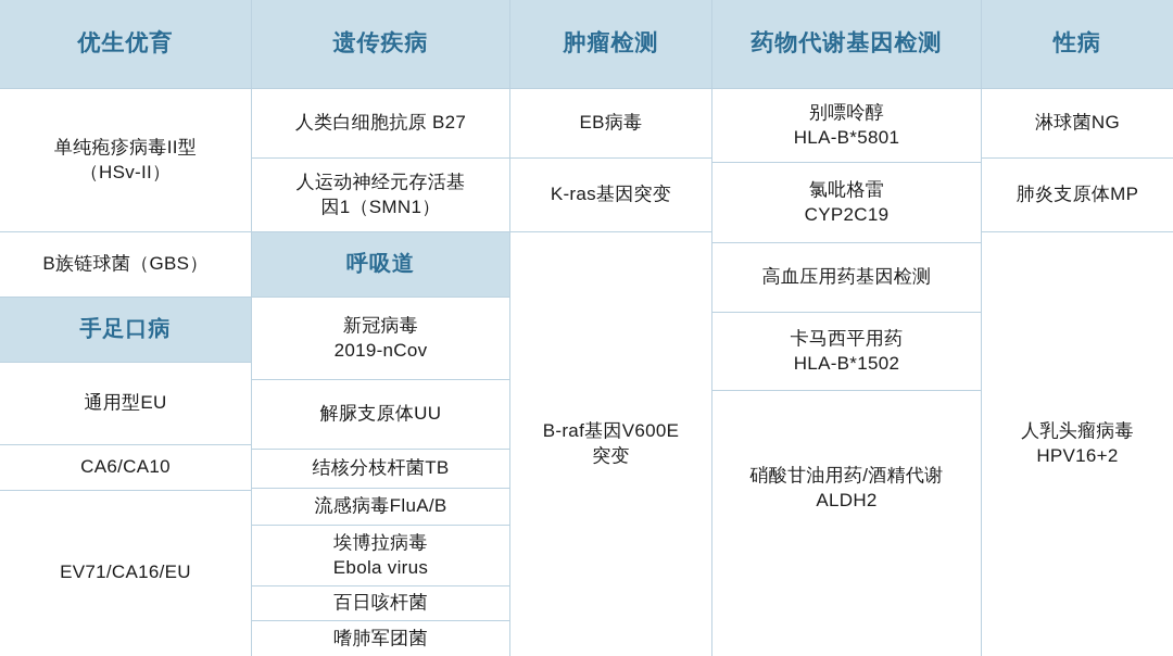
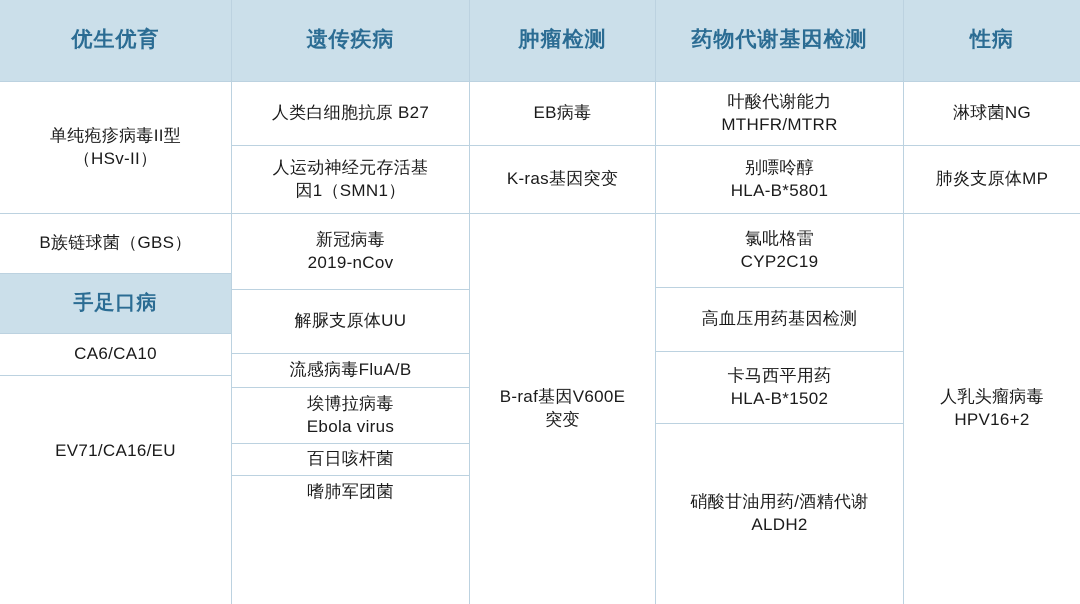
  优生优育
  单纯疱疹病毒II型
  （HSv-II）
  B族链球菌（GBS）
  手足口病
- 通用型EU
  CA6/CA10
  EV71/CA16/EU
  遗传疾病
  人类白细胞抗原 B27
  人运动神经元存活基
  因1（SMN1）
- 呼吸道
  新冠病毒
  2019-nCov
  解脲支原体UU
- 结核分枝杆菌TB
  流感病毒FluA/B
  埃博拉病毒
  Ebola virus
  百日咳杆菌
  嗜肺军团菌
  肿瘤检测
  EB病毒
  K-ras基因突变
  B-raf基因V600E
  突变
  药物代谢基因检测
+ 叶酸代谢能力
+ MTHFR/MTRR
  别嘌呤醇
  HLA-B*5801
  氯吡格雷
  CYP2C19
  高血压用药基因检测
  卡马西平用药
  HLA-B*1502
  硝酸甘油用药/酒精代谢
  ALDH2
  性病
  淋球菌NG
  肺炎支原体MP
  人乳头瘤病毒
  HPV16+2
